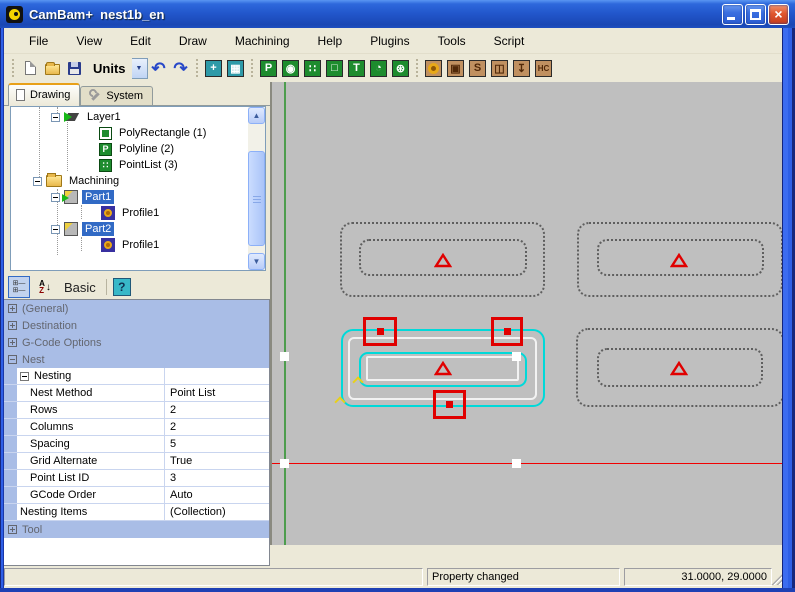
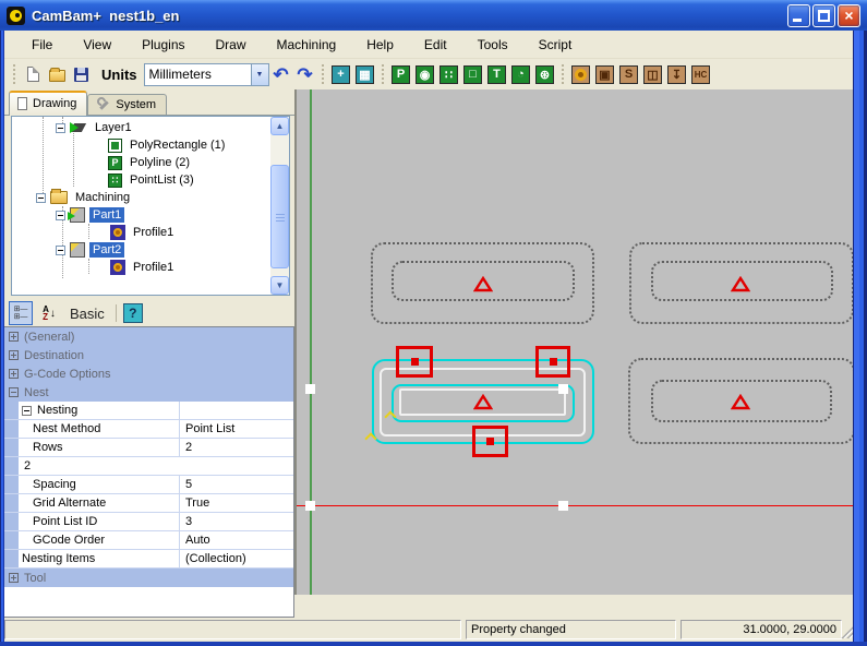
  CamBam+ nest1b_en
  ×
  File
  View
- Edit
+ Plugins
  Draw
  Machining
  Help
- Plugins
+ Edit
  Tools
  Script
  Units
+ Millimeters
  ↶
  ↷
  +
  ▦
  P
  ◉
  ∷
  □
  T
  ◔
  ⊛
  ▣
  S
  ◫
  ↧
  HC
  Drawing
  System
  Layer1
  PolyRectangle (1)
  P
  Polyline (2)
  ∷
  PointList (3)
  Machining
  Part1
  Profile1
  Part2
  Profile1
  ▲
  ▼
  A
  Z
  ↓
  Basic
  ?
  (General)
  Destination
  G-Code Options
  Nest
  Nesting
  Nest Method
  Point List
  Rows
  2
- Columns
  2
  Spacing
  5
  Grid Alternate
  True
  Point List ID
  3
  GCode Order
  Auto
  Nesting Items
  (Collection)
  Tool
  Property changed
  31.0000, 29.0000
